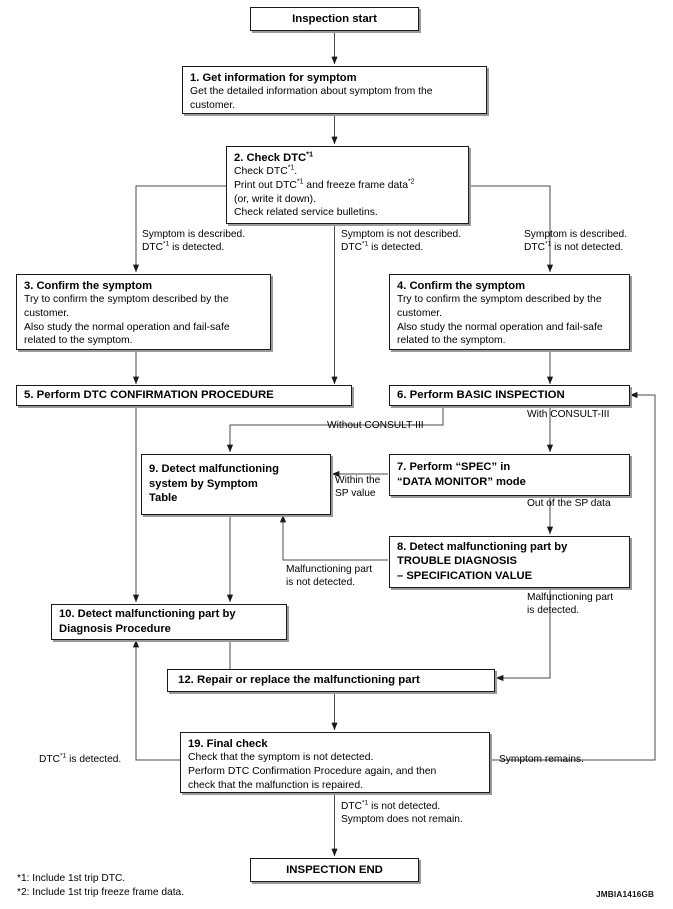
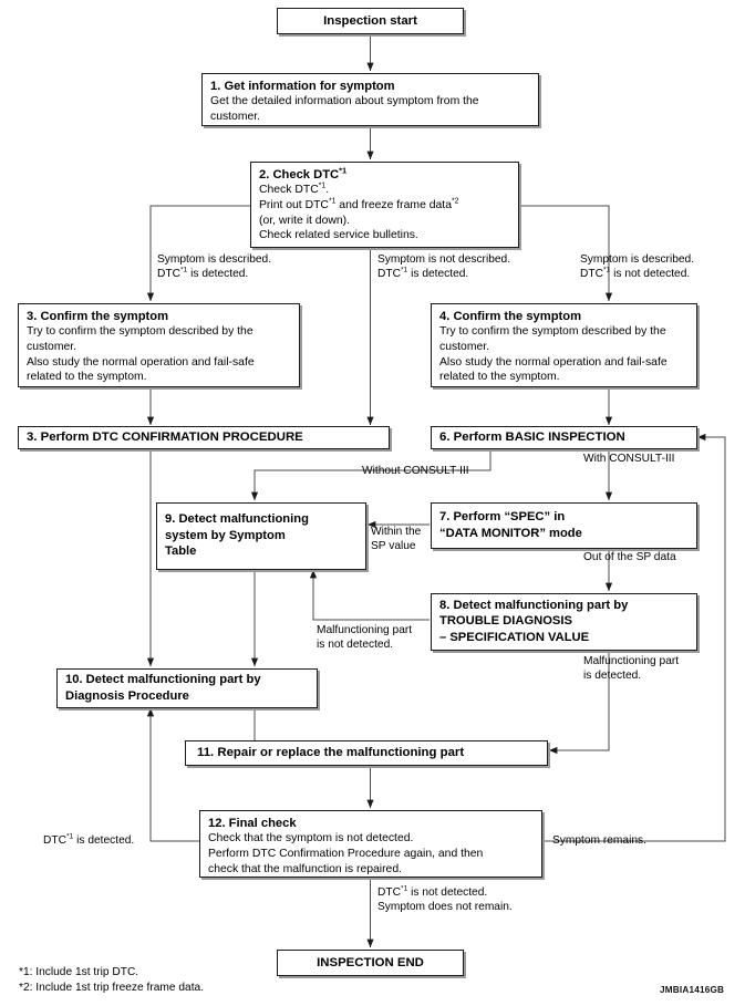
  Inspection start
  1. Get information for symptom
  Get the detailed information about symptom from the
  customer.
  2. Check DTC*1
  Check DTC .
  Print out DTC and freeze frame data
  (or, write it down).
  Check related service bulletins.
  3. Confirm the symptom
  Try to confirm the symptom described by the
  customer.
  Also study the normal operation and fail-safe
  related to the symptom.
  4. Confirm the symptom
  Try to confirm the symptom described by the
  customer.
  Also study the normal operation and fail-safe
  related to the symptom.
- 5. Perform DTC CONFIRMATION PROCEDURE
+ 3. Perform DTC CONFIRMATION PROCEDURE
  6. Perform BASIC INSPECTION
  7. Perform “SPEC” in
  “DATA MONITOR” mode
  8. Detect malfunctioning part by
  TROUBLE DIAGNOSIS
  – SPECIFICATION VALUE
  9. Detect malfunctioning
  system by Symptom
  Table
  10. Detect malfunctioning part by
  Diagnosis Procedure
- 12. Repair or replace the malfunctioning part
+ 11. Repair or replace the malfunctioning part
- 19. Final check
+ 12. Final check
  Check that the symptom is not detected.
  Perform DTC Confirmation Procedure again, and then
  check that the malfunction is repaired.
  INSPECTION END
  Symptom is described.
  DTC is detected.
  Symptom is not described.
  DTC is detected.
  Symptom is described.
  DTC is not detected.
  Without CONSULT-III
  With CONSULT-III
  Within the
  SP value
  Out of the SP data
  Malfunctioning part
  is not detected.
  Malfunctioning part
  is detected.
  DTC is detected.
  Symptom remains.
  DTC is not detected.
  Symptom does not remain.
  *1: Include 1st trip DTC.
  *2: Include 1st trip freeze frame data.
  JMBIA1416GB
